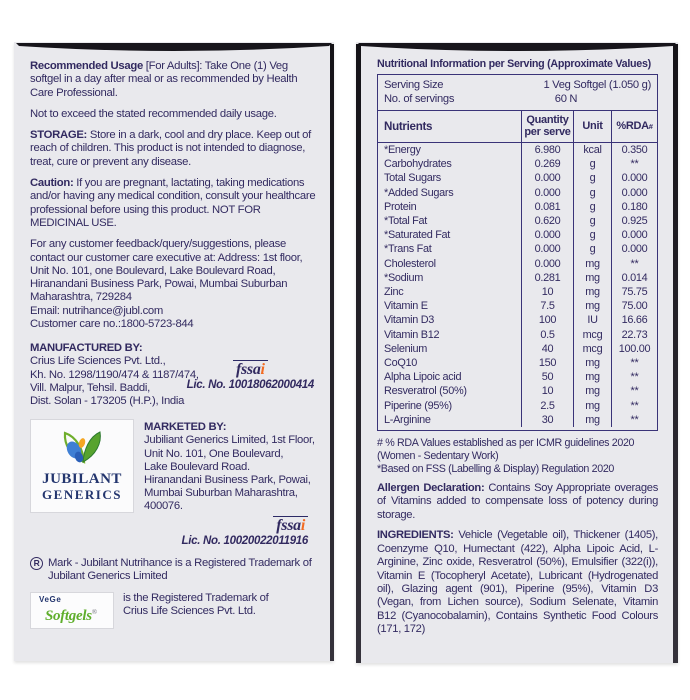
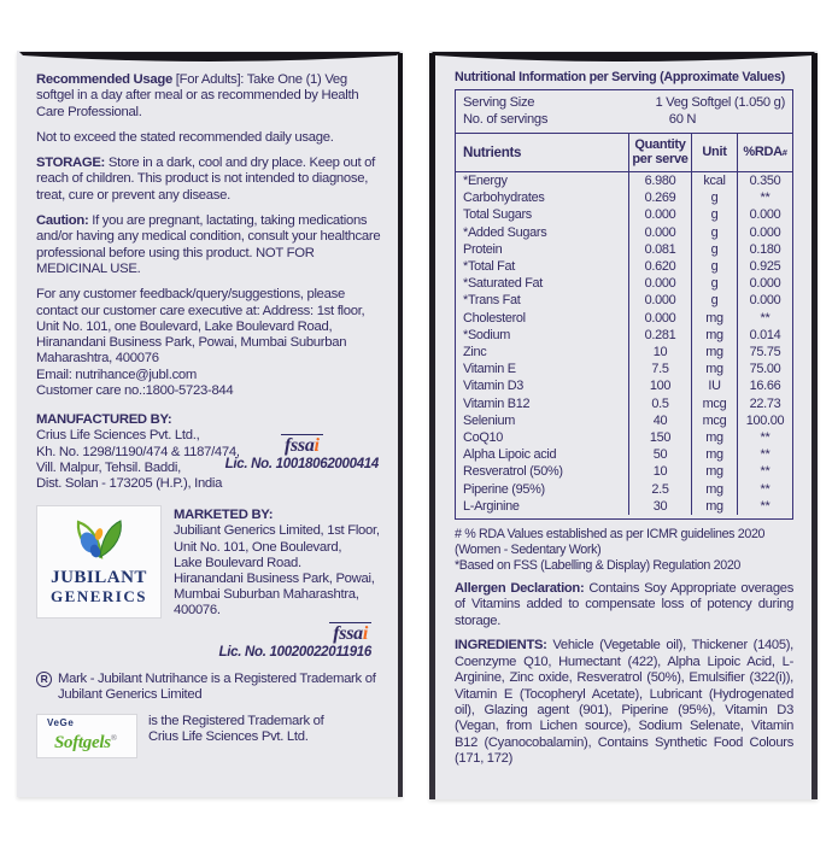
  Recommended Usage [For Adults]: Take One (1) Veg softgel in a day after meal or as recommended by Health Care Professional.
  Not to exceed the stated recommended daily usage.
  STORAGE: Store in a dark, cool and dry place. Keep out of reach of children. This product is not intended to diagnose, treat, cure or prevent any disease.
  Caution: If you are pregnant, lactating, taking medications and/or having any medical condition, consult your healthcare professional before using this product. NOT FOR MEDICINAL USE.
- For any customer feedback/query/suggestions, please contact our customer care executive at: Address: 1st floor, Unit No. 101, one Boulevard, Lake Boulevard Road, Hiranandani Business Park, Powai, Mumbai Suburban Maharashtra, 729284
+ For any customer feedback/query/suggestions, please contact our customer care executive at: Address: 1st floor, Unit No. 101, one Boulevard, Lake Boulevard Road, Hiranandani Business Park, Powai, Mumbai Suburban Maharashtra, 400076
  Email: nutrihance@jubl.com
  Customer care no.:1800-5723-844
  MANUFACTURED BY:
  Crius Life Sciences Pvt. Ltd.,
  Kh. No. 1298/1190/474 & 1187/474,
  Vill. Malpur, Tehsil. Baddi,
  Dist. Solan - 173205 (H.P.), India
  fssai
  Lic. No. 10018062000414
  JUBILANT
  GENERICS
  MARKETED BY:
  Jubiliant Generics Limited, 1st Floor,
  Unit No. 101, One Boulevard,
  Lake Boulevard Road.
  Hiranandani Business Park, Powai,
  Mumbai Suburban Maharashtra, 400076.
  fssai
  Lic. No. 10020022011916
  R
  Mark - Jubilant Nutrihance is a Registered Trademark of Jubilant Generics Limited
  VeGe
  Softgels®
  is the Registered Trademark of
  Crius Life Sciences Pvt. Ltd.
  Nutritional Information per Serving (Approximate Values)
  Serving Size
  1 Veg Softgel (1.050 g)
  No. of servings
  60 N
  Nutrients
  Quantity
  per serve
  Unit
  %RDA
  #
  *Energy
  6.980
  kcal
  0.350
  Carbohydrates
  0.269
  g
  **
  Total Sugars
  0.000
  g
  0.000
  *Added Sugars
  0.000
  g
  0.000
  Protein
  0.081
  g
  0.180
  *Total Fat
  0.620
  g
  0.925
  *Saturated Fat
  0.000
  g
  0.000
  *Trans Fat
  0.000
  g
  0.000
  Cholesterol
  0.000
  mg
  **
  *Sodium
  0.281
  mg
  0.014
  Zinc
  10
  mg
  75.75
  Vitamin E
  7.5
  mg
  75.00
  Vitamin D3
  100
  IU
  16.66
  Vitamin B12
  0.5
  mcg
  22.73
  Selenium
  40
  mcg
  100.00
  CoQ10
  150
  mg
  **
  Alpha Lipoic acid
  50
  mg
  **
  Resveratrol (50%)
  10
  mg
  **
  Piperine (95%)
  2.5
  mg
  **
  L-Arginine
  30
  mg
  **
  # % RDA Values established as per ICMR guidelines 2020
  (Women - Sedentary Work)
  *Based on FSS (Labelling & Display) Regulation 2020
  Allergen Declaration: Contains Soy Appropriate overages of Vitamins added to compensate loss of potency during storage.
  INGREDIENTS: Vehicle (Vegetable oil), Thickener (1405), Coenzyme Q10, Humectant (422), Alpha Lipoic Acid, L-Arginine, Zinc oxide, Resveratrol (50%), Emulsifier (322(i)), Vitamin E (Tocopheryl Acetate), Lubricant (Hydrogenated oil), Glazing agent (901), Piperine (95%), Vitamin D3 (Vegan, from Lichen source), Sodium Selenate, Vitamin B12 (Cyanocobalamin), Contains Synthetic Food Colours (171, 172)
